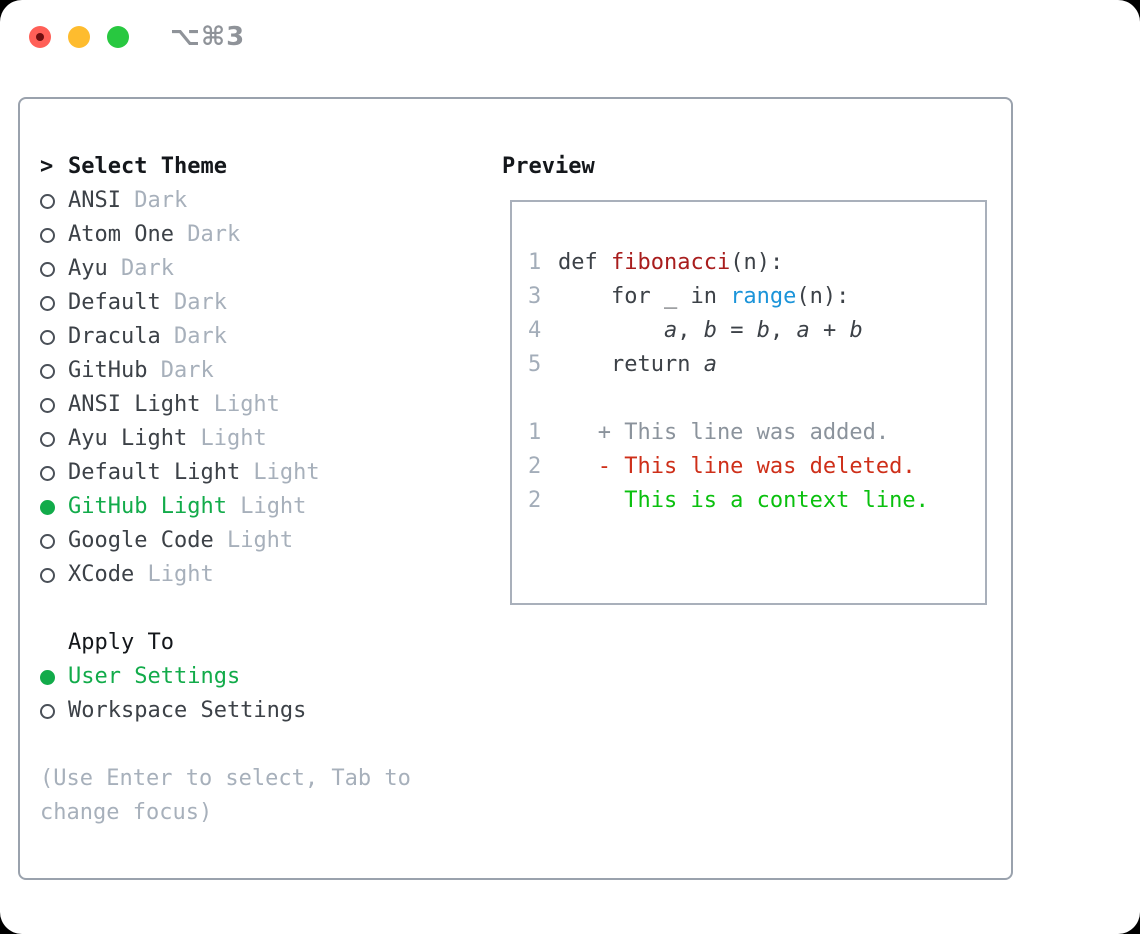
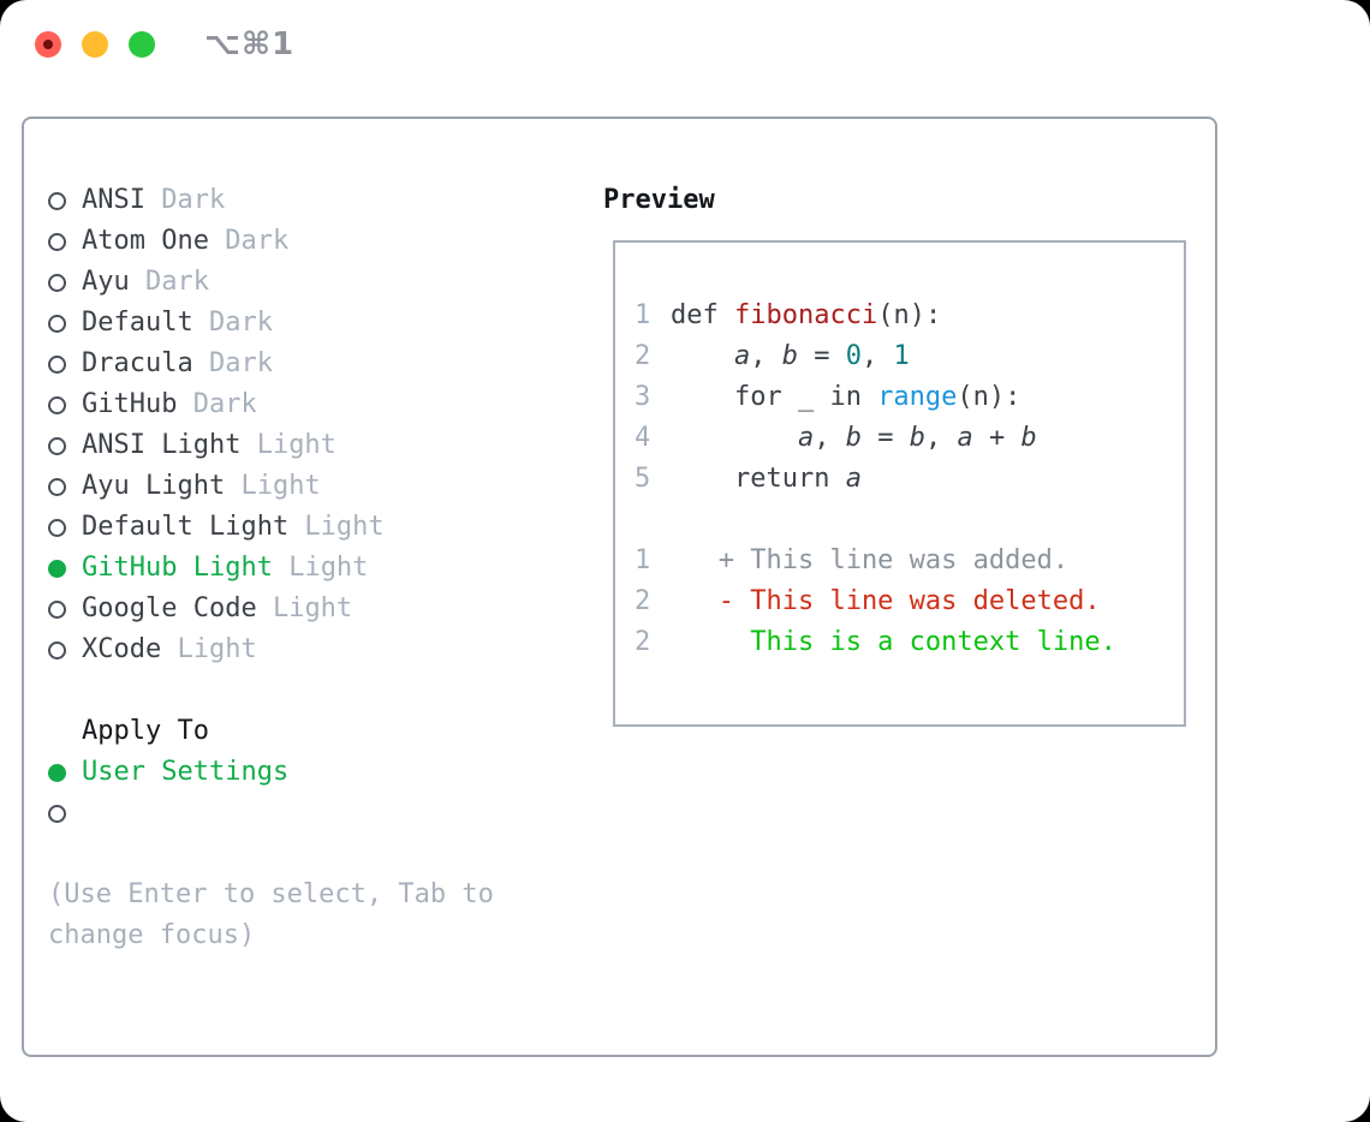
- ⌥⌘3
+ ⌥⌘1
- >
- Select Theme
  ANSI
  Dark
  Atom One
  Dark
  Ayu
  Dark
  Default
  Dark
  Dracula
  Dark
  GitHub
  Dark
  ANSI Light
  Light
  Ayu Light
  Light
  Default Light
  Light
  GitHub Light
  Light
  Google Code
  Light
  XCode
  Light
  Apply To
  User Settings
- Workspace Settings
  (Use Enter to select, Tab to change focus)
  Preview
  1 def fibonacci(n):
+ 2 a, b = 0, 1
  3 for _ in range(n):
  4 a, b = b, a + b
  5 return a
  1 + This line was added.
  2 - This line was deleted.
  2 This is a context line.
